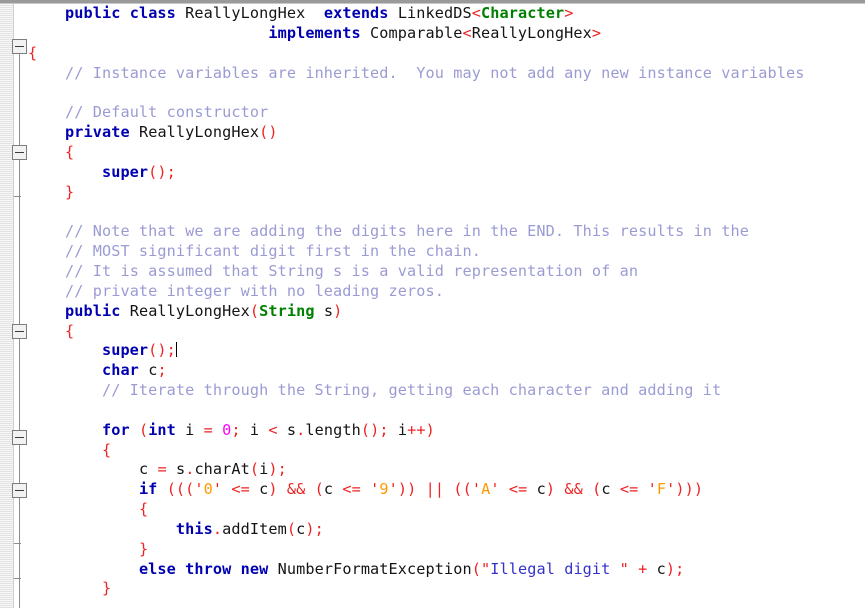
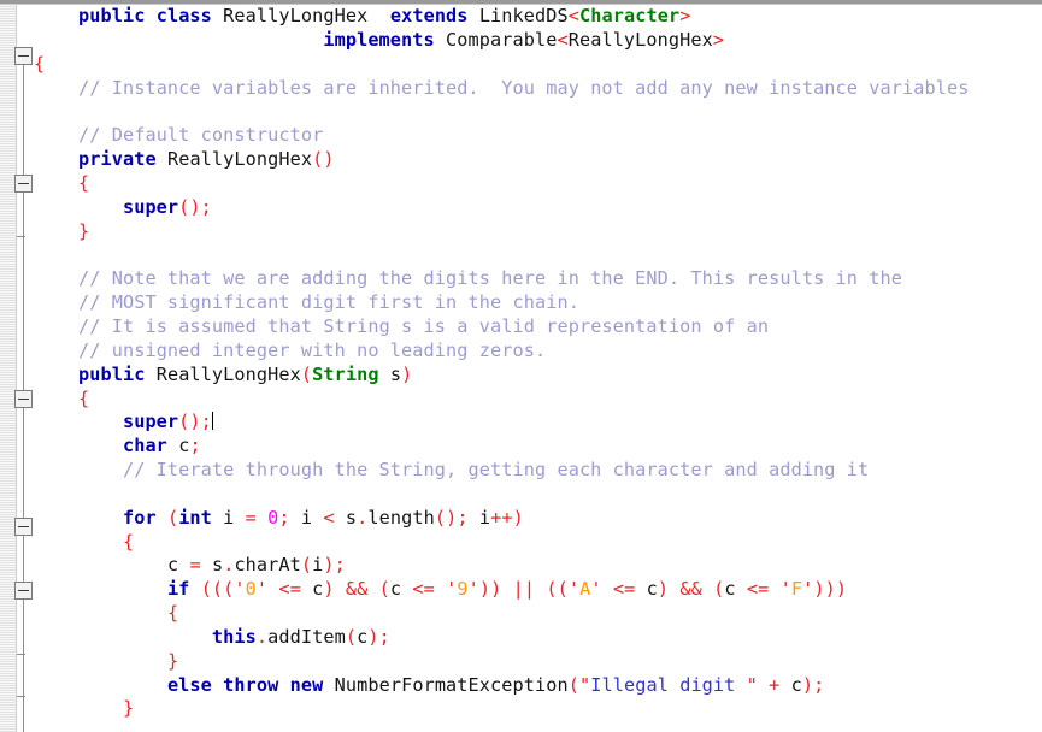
  public class ReallyLongHex extends LinkedDS<Character>
  implements Comparable<ReallyLongHex>
  {
  // Instance variables are inherited. You may not add any new instance variables
  // Default constructor
  private ReallyLongHex()
  {
  super();
  }
  // Note that we are adding the digits here in the END. This results in the
  // MOST significant digit first in the chain.
  // It is assumed that String s is a valid representation of an
- // private integer with no leading zeros.
+ // unsigned integer with no leading zeros.
  public ReallyLongHex(String s)
  {
  super();
  char c;
  // Iterate through the String, getting each character and adding it
  for (int i = 0; i < s.length(); i++)
  {
  c = s.charAt(i);
  if ((('0' <= c) && (c <= '9')) || (('A' <= c) && (c <= 'F')))
  {
  this.addItem(c);
  }
  else throw new NumberFormatException("Illegal digit " + c);
  }
